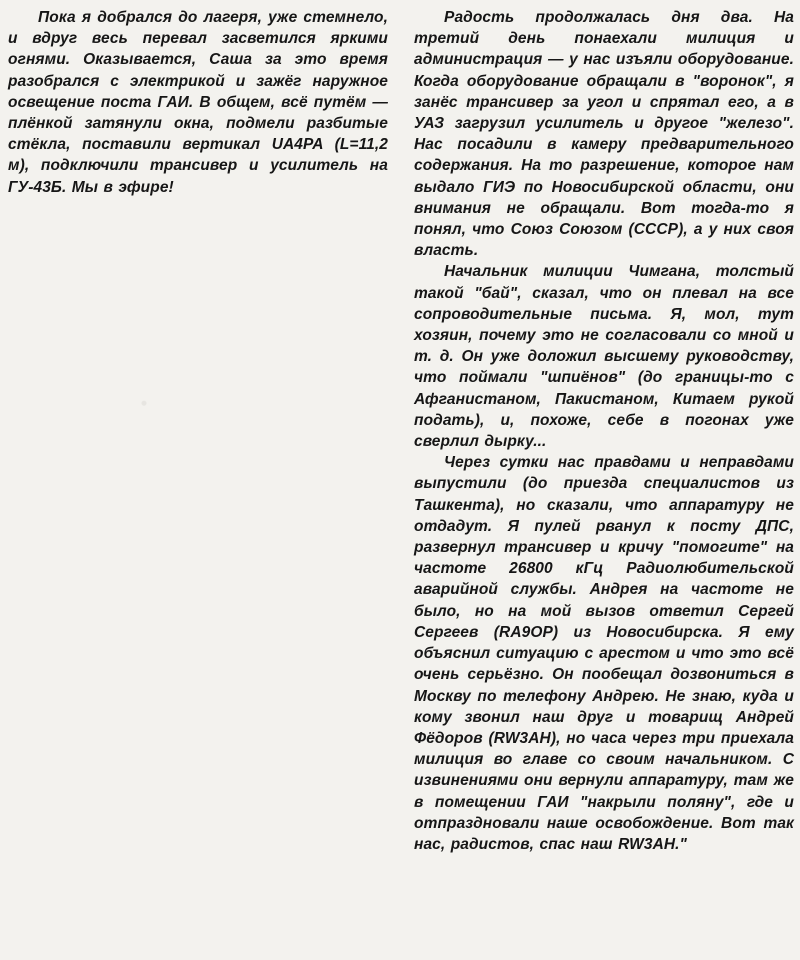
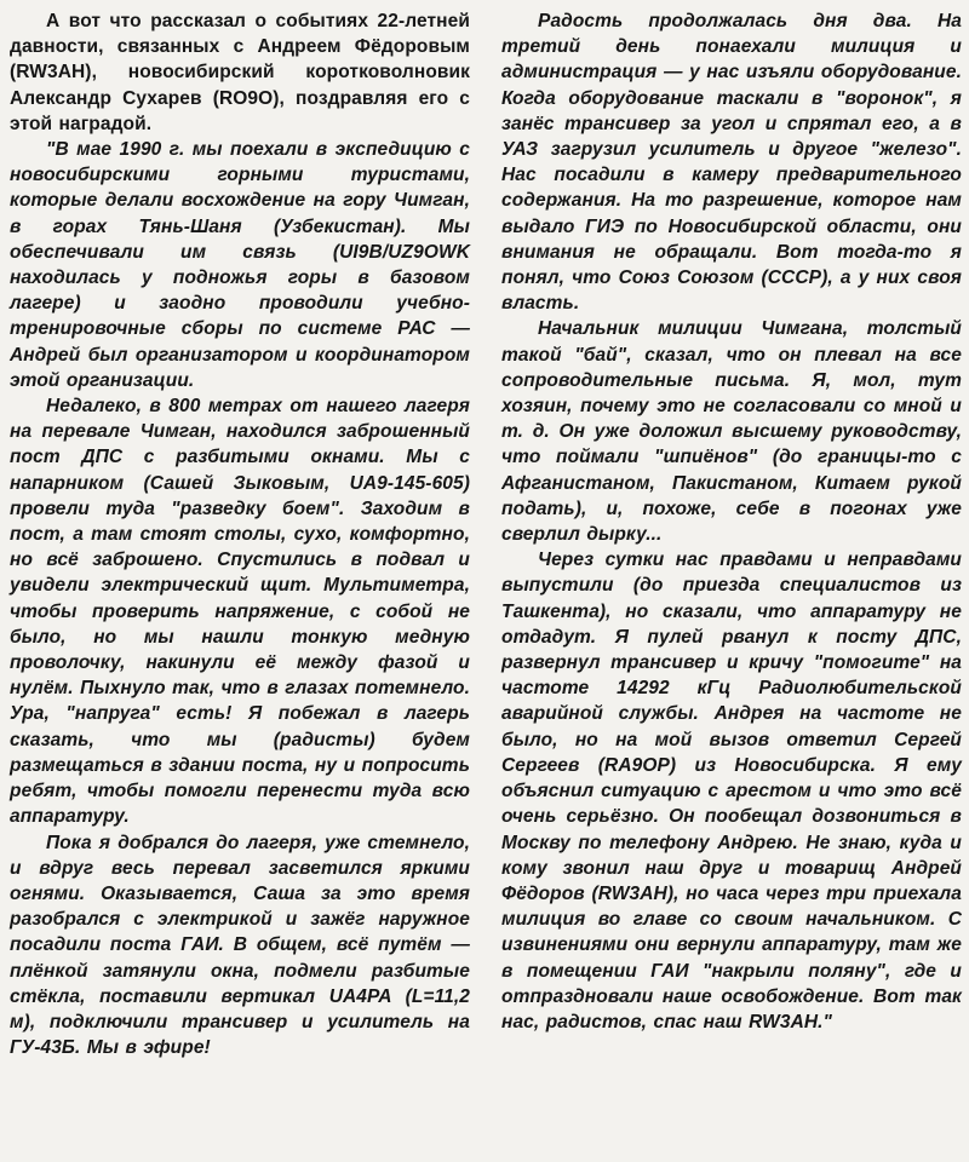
+ А вот что рассказал о событиях 22-летней давности, связанных с Андреем Фёдоровым (RW3AH), новосибирский коротковолновик Александр Сухарев (RO9O), поздравляя его с этой наградой.
+ "В мае 1990 г. мы поехали в экспедицию с новосибирскими горными туристами, которые делали восхождение на гору Чимган, в горах Тянь-Шаня (Узбекистан). Мы обеспечивали им связь (UI9B/UZ9OWK находилась у подножья горы в базовом лагере) и заодно проводили учебно-тренировочные сборы по системе РАС — Андрей был организатором и координатором этой организации.
+ Недалеко, в 800 метрах от нашего лагеря на перевале Чимган, находился заброшенный пост ДПС с разбитыми окнами. Мы с напарником (Сашей Зыковым, UA9-145-605) провели туда "разведку боем". Заходим в пост, а там стоят столы, сухо, комфортно, но всё заброшено. Спустились в подвал и увидели электрический щит. Мультиметра, чтобы проверить напряжение, с собой не было, но мы нашли тонкую медную проволочку, накинули её между фазой и нулём. Пыхнуло так, что в глазах потемнело. Ура, "напруга" есть! Я побежал в лагерь сказать, что мы (радисты) будем размещаться в здании поста, ну и попросить ребят, чтобы помогли перенести туда всю аппаратуру.
- Пока я добрался до лагеря, уже стемнело, и вдруг весь перевал засветился яркими огнями. Оказывается, Саша за это время разобрался с электрикой и зажёг наружное освещение поста ГАИ. В общем, всё путём — плёнкой затянули окна, подмели разбитые стёкла, поставили вертикал UA4PA (L=11,2 м), подключили трансивер и усилитель на ГУ-43Б. Мы в эфире!
+ Пока я добрался до лагеря, уже стемнело, и вдруг весь перевал засветился яркими огнями. Оказывается, Саша за это время разобрался с электрикой и зажёг наружное посадили поста ГАИ. В общем, всё путём — плёнкой затянули окна, подмели разбитые стёкла, поставили вертикал UA4PA (L=11,2 м), подключили трансивер и усилитель на ГУ-43Б. Мы в эфире!
- Радость продолжалась дня два. На третий день понаехали милиция и администрация — у нас изъяли оборудование. Когда оборудование обращали в "воронок", я занёс трансивер за угол и спрятал его, а в УАЗ загрузил усилитель и другое "железо". Нас посадили в камеру предварительного содержания. На то разрешение, которое нам выдало ГИЭ по Новосибирской области, они внимания не обращали. Вот тогда-то я понял, что Союз Союзом (СССР), а у них своя власть.
+ Радость продолжалась дня два. На третий день понаехали милиция и администрация — у нас изъяли оборудование. Когда оборудование таскали в "воронок", я занёс трансивер за угол и спрятал его, а в УАЗ загрузил усилитель и другое "железо". Нас посадили в камеру предварительного содержания. На то разрешение, которое нам выдало ГИЭ по Новосибирской области, они внимания не обращали. Вот тогда-то я понял, что Союз Союзом (СССР), а у них своя власть.
  Начальник милиции Чимгана, толстый такой "бай", сказал, что он плевал на все сопроводительные письма. Я, мол, тут хозяин, почему это не согласовали со мной и т. д. Он уже доложил высшему руководству, что поймали "шпиёнов" (до границы-то с Афганистаном, Пакистаном, Китаем рукой подать), и, похоже, себе в погонах уже сверлил дырку...
- Через сутки нас правдами и неправдами выпустили (до приезда специалистов из Ташкента), но сказали, что аппаратуру не отдадут. Я пулей рванул к посту ДПС, развернул трансивер и кричу "помогите" на частоте 26800 кГц Радиолюбительской аварийной службы. Андрея на частоте не было, но на мой вызов ответил Сергей Сергеев (RA9OP) из Новосибирска. Я ему объяснил ситуацию с арестом и что это всё очень серьёзно. Он пообещал дозвониться в Москву по телефону Андрею. Не знаю, куда и кому звонил наш друг и товарищ Андрей Фёдоров (RW3AH), но часа через три приехала милиция во главе со своим начальником. С извинениями они вернули аппаратуру, там же в помещении ГАИ "накрыли поляну", где и отпраздновали наше освобождение. Вот так нас, радистов, спас наш RW3AH."
+ Через сутки нас правдами и неправдами выпустили (до приезда специалистов из Ташкента), но сказали, что аппаратуру не отдадут. Я пулей рванул к посту ДПС, развернул трансивер и кричу "помогите" на частоте 14292 кГц Радиолюбительской аварийной службы. Андрея на частоте не было, но на мой вызов ответил Сергей Сергеев (RA9OP) из Новосибирска. Я ему объяснил ситуацию с арестом и что это всё очень серьёзно. Он пообещал дозвониться в Москву по телефону Андрею. Не знаю, куда и кому звонил наш друг и товарищ Андрей Фёдоров (RW3AH), но часа через три приехала милиция во главе со своим начальником. С извинениями они вернули аппаратуру, там же в помещении ГАИ "накрыли поляну", где и отпраздновали наше освобождение. Вот так нас, радистов, спас наш RW3AH."
